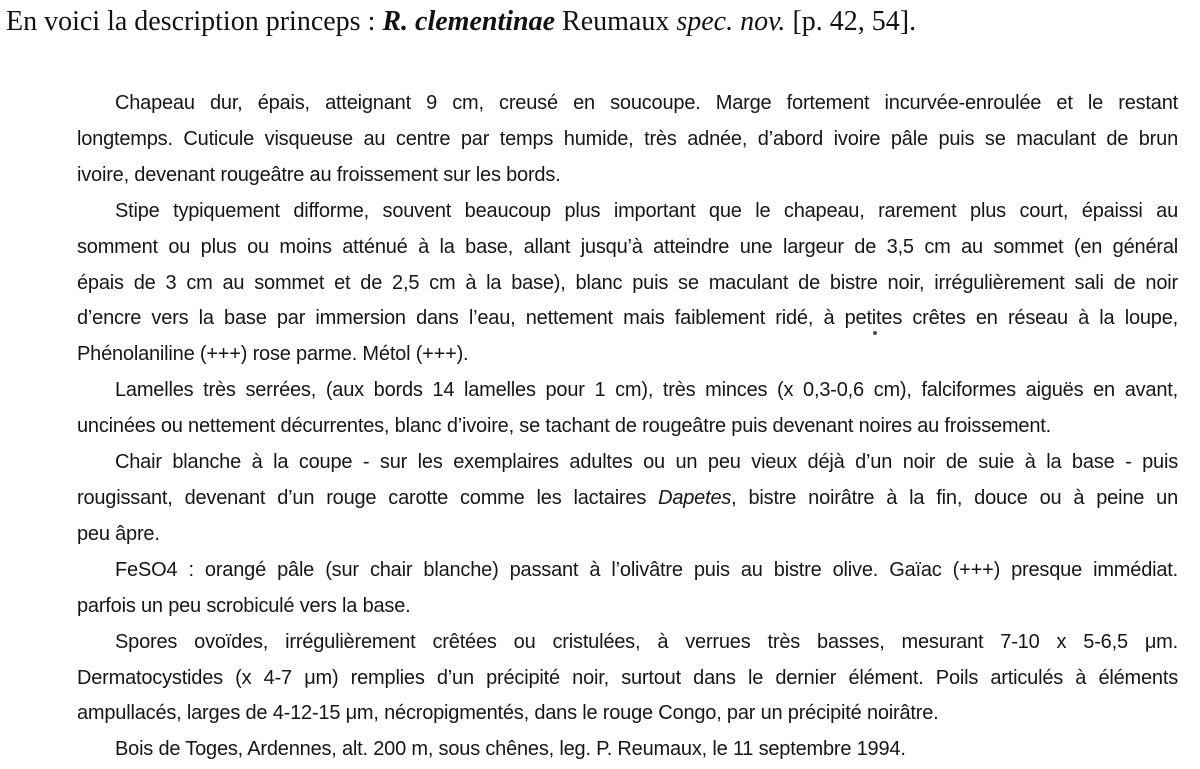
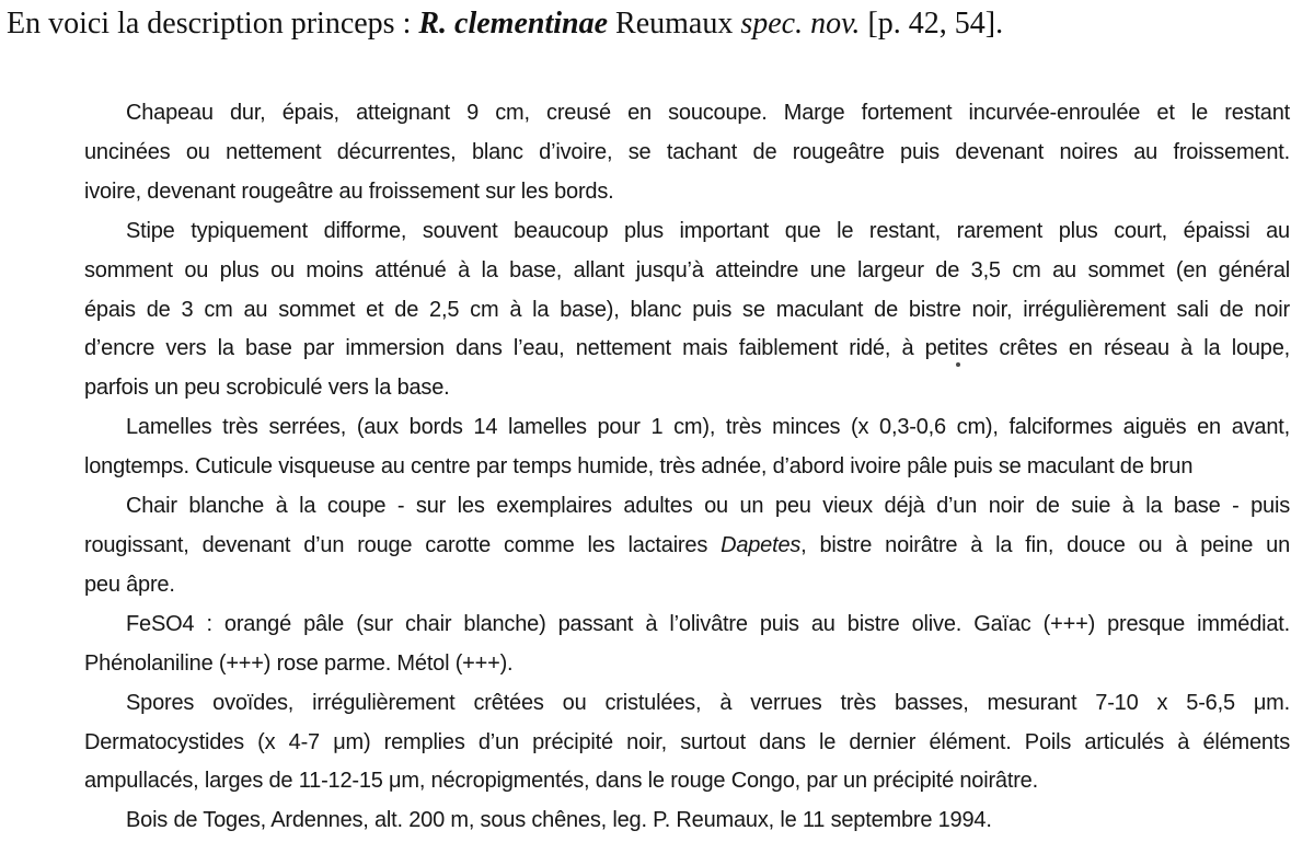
  En voici la description princeps : R. clementinae Reumaux spec. nov. [p. 42, 54].
  Chapeau dur, épais, atteignant 9 cm, creusé en soucoupe. Marge fortement incurvée-enroulée et le restant
- longtemps. Cuticule visqueuse au centre par temps humide, très adnée, d’abord ivoire pâle puis se maculant de brun
+ uncinées ou nettement décurrentes, blanc d’ivoire, se tachant de rougeâtre puis devenant noires au froissement.
  ivoire, devenant rougeâtre au froissement sur les bords.
- Stipe typiquement difforme, souvent beaucoup plus important que le chapeau, rarement plus court, épaissi au
+ Stipe typiquement difforme, souvent beaucoup plus important que le restant, rarement plus court, épaissi au
  somment ou plus ou moins atténué à la base, allant jusqu’à atteindre une largeur de 3,5 cm au sommet (en général
  épais de 3 cm au sommet et de 2,5 cm à la base), blanc puis se maculant de bistre noir, irrégulièrement sali de noir
  d’encre vers la base par immersion dans l’eau, nettement mais faiblement ridé, à petites crêtes en réseau à la loupe,
- Phénolaniline (+++) rose parme. Métol (+++).
+ parfois un peu scrobiculé vers la base.
  Lamelles très serrées, (aux bords 14 lamelles pour 1 cm), très minces (x 0,3-0,6 cm), falciformes aiguës en avant,
- uncinées ou nettement décurrentes, blanc d’ivoire, se tachant de rougeâtre puis devenant noires au froissement.
+ longtemps. Cuticule visqueuse au centre par temps humide, très adnée, d’abord ivoire pâle puis se maculant de brun
  Chair blanche à la coupe - sur les exemplaires adultes ou un peu vieux déjà d’un noir de suie à la base - puis
  rougissant, devenant d’un rouge carotte comme les lactaires Dapetes, bistre noirâtre à la fin, douce ou à peine un
  peu âpre.
  FeSO4 : orangé pâle (sur chair blanche) passant à l’olivâtre puis au bistre olive. Gaïac (+++) presque immédiat.
- parfois un peu scrobiculé vers la base.
+ Phénolaniline (+++) rose parme. Métol (+++).
  Spores ovoïdes, irrégulièrement crêtées ou cristulées, à verrues très basses, mesurant 7-10 x 5-6,5 μm.
  Dermatocystides (x 4-7 μm) remplies d’un précipité noir, surtout dans le dernier élément. Poils articulés à éléments
- ampullacés, larges de 4-12-15 μm, nécropigmentés, dans le rouge Congo, par un précipité noirâtre.
+ ampullacés, larges de 11-12-15 μm, nécropigmentés, dans le rouge Congo, par un précipité noirâtre.
  Bois de Toges, Ardennes, alt. 200 m, sous chênes, leg. P. Reumaux, le 11 septembre 1994.
